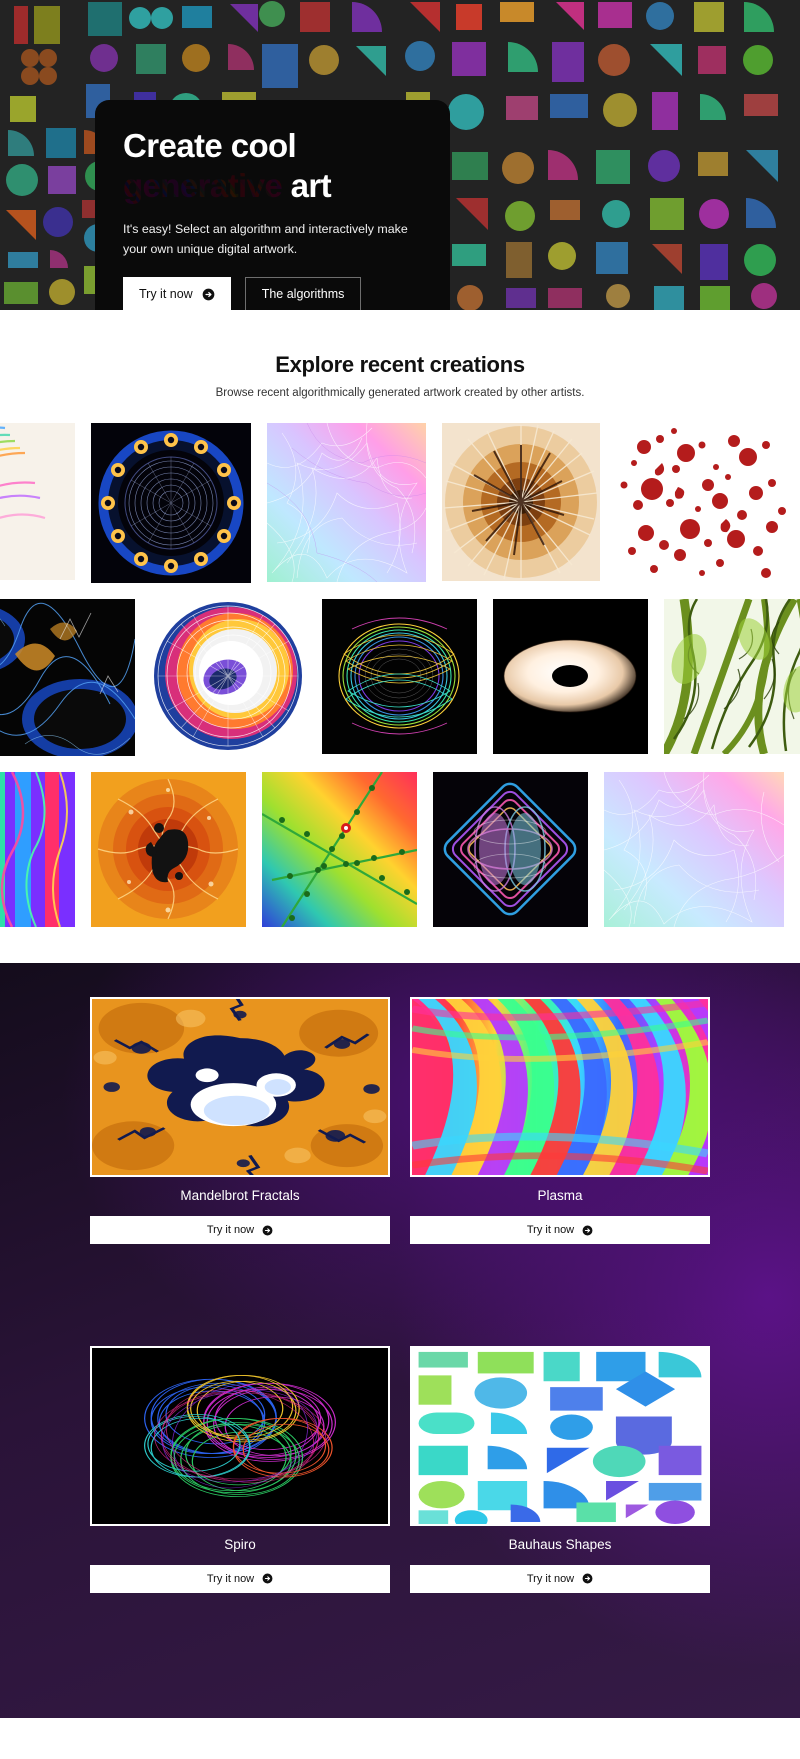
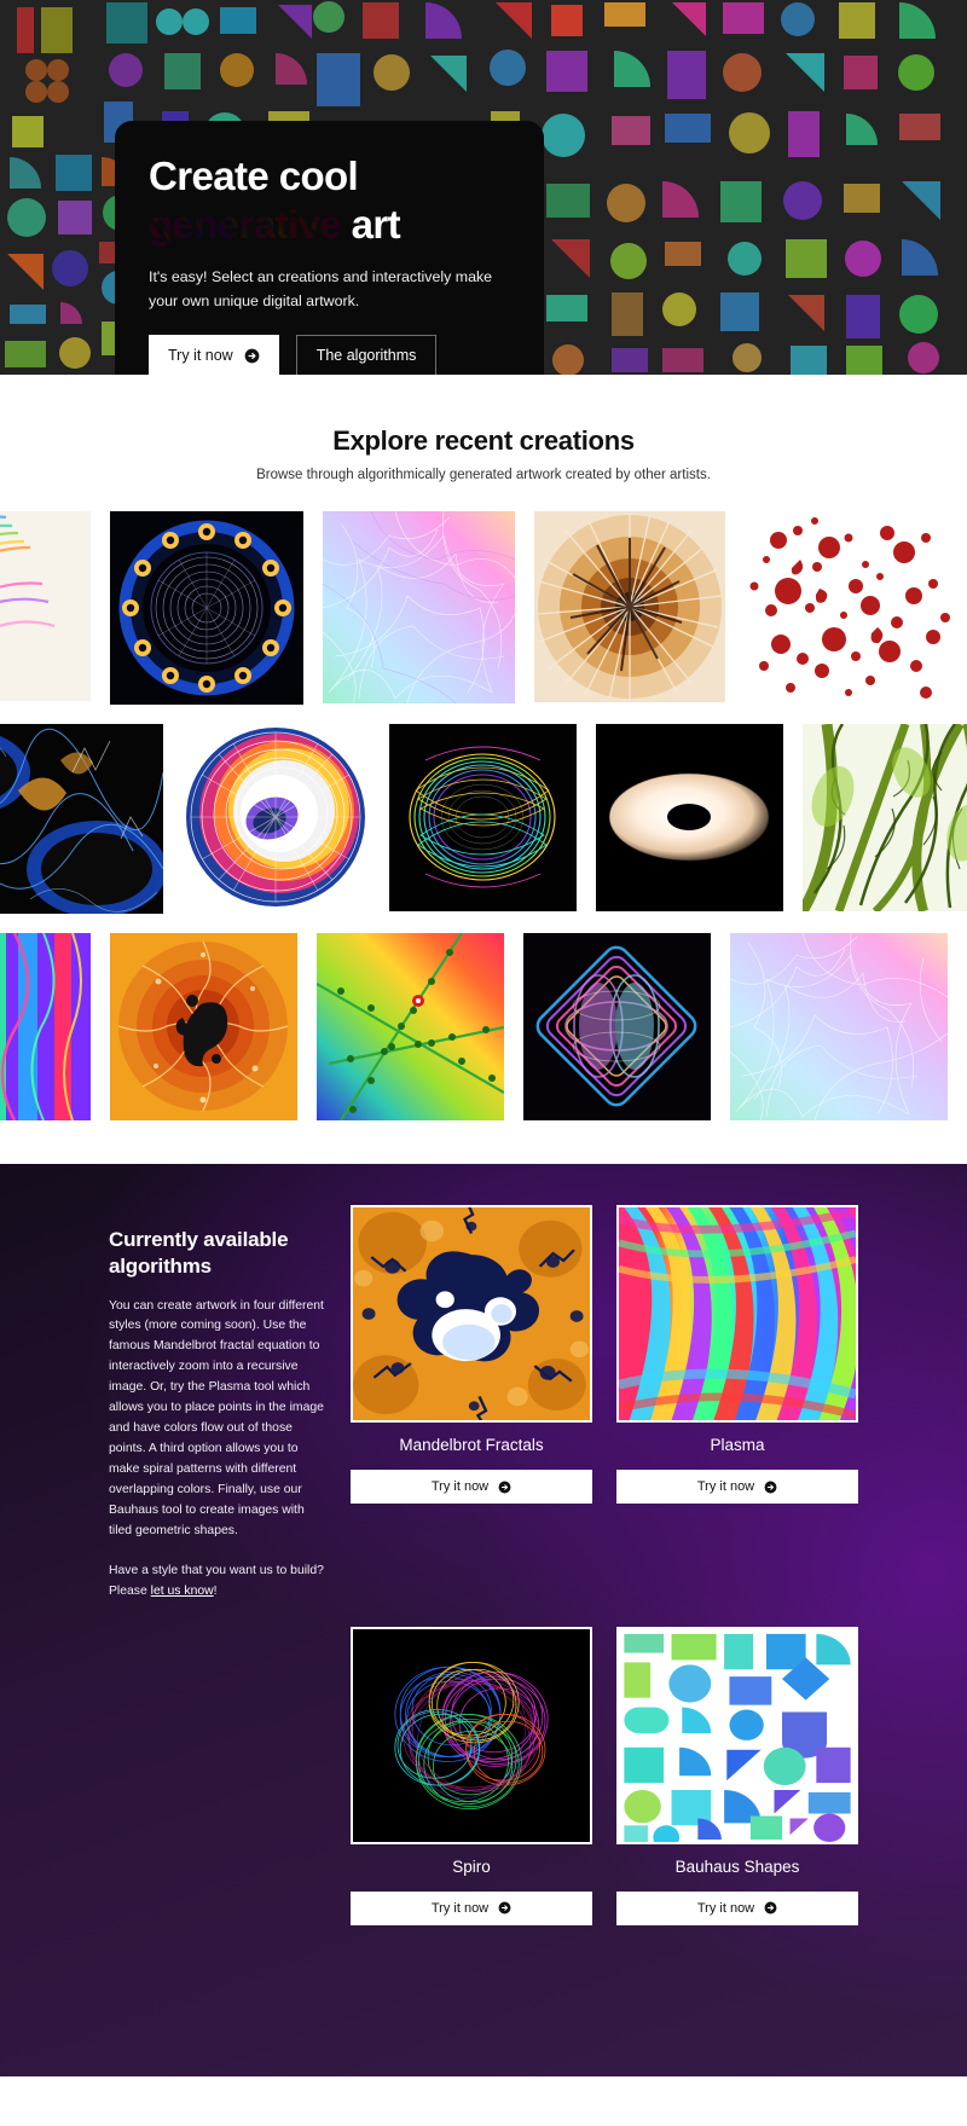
  Create cool
  generative art
- It's easy! Select an algorithm and interactively make your own unique digital artwork.
+ It's easy! Select an creations and interactively make your own unique digital artwork.
  Try it now
  The algorithms
  Explore recent creations
- Browse recent algorithmically generated artwork created by other artists.
+ Browse through algorithmically generated artwork created by other artists.
+ Currently available algorithms
+ You can create artwork in four different styles (more coming soon). Use the famous Mandelbrot fractal equation to interactively zoom into a recursive image. Or, try the Plasma tool which allows you to place points in the image and have colors flow out of those points. A third option allows you to make spiral patterns with different overlapping colors. Finally, use our Bauhaus tool to create images with tiled geometric shapes.
+ Have a style that you want us to build? Please let us know!
  Mandelbrot Fractals
  Try it now
  Plasma
  Try it now
  Spiro
  Try it now
  Bauhaus Shapes
  Try it now
